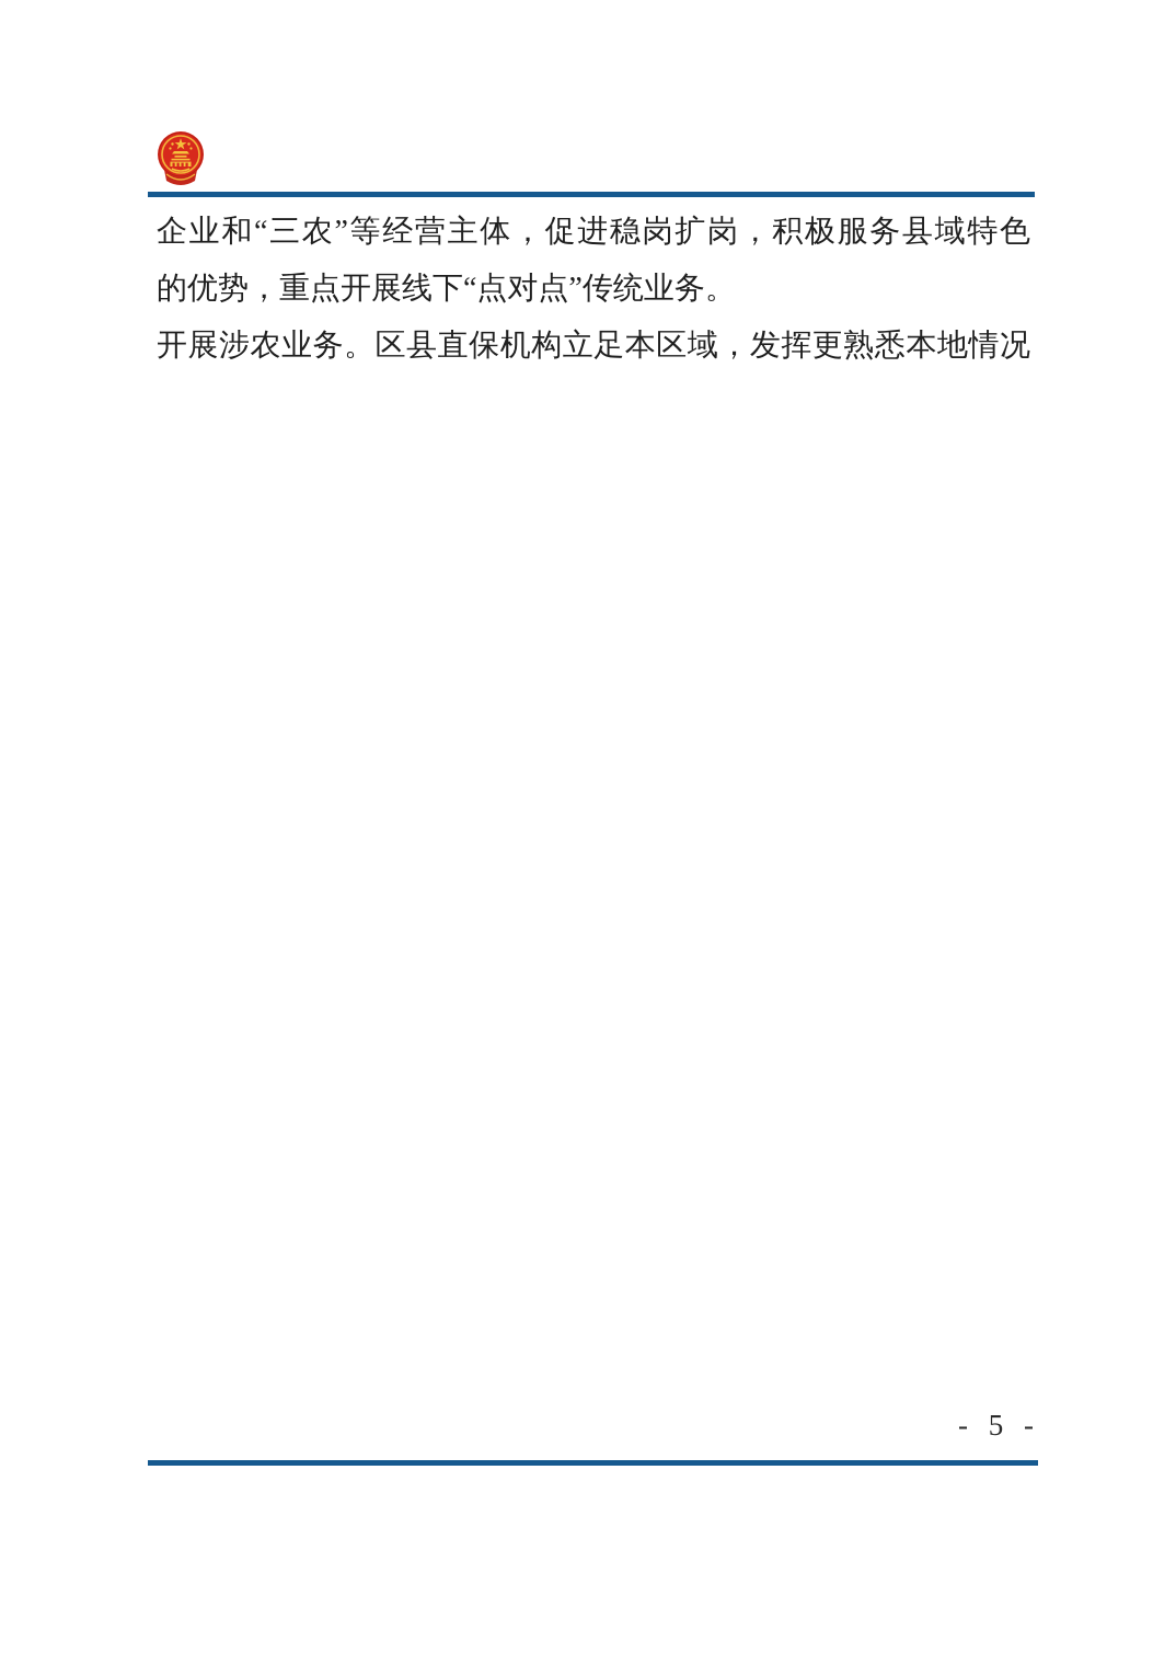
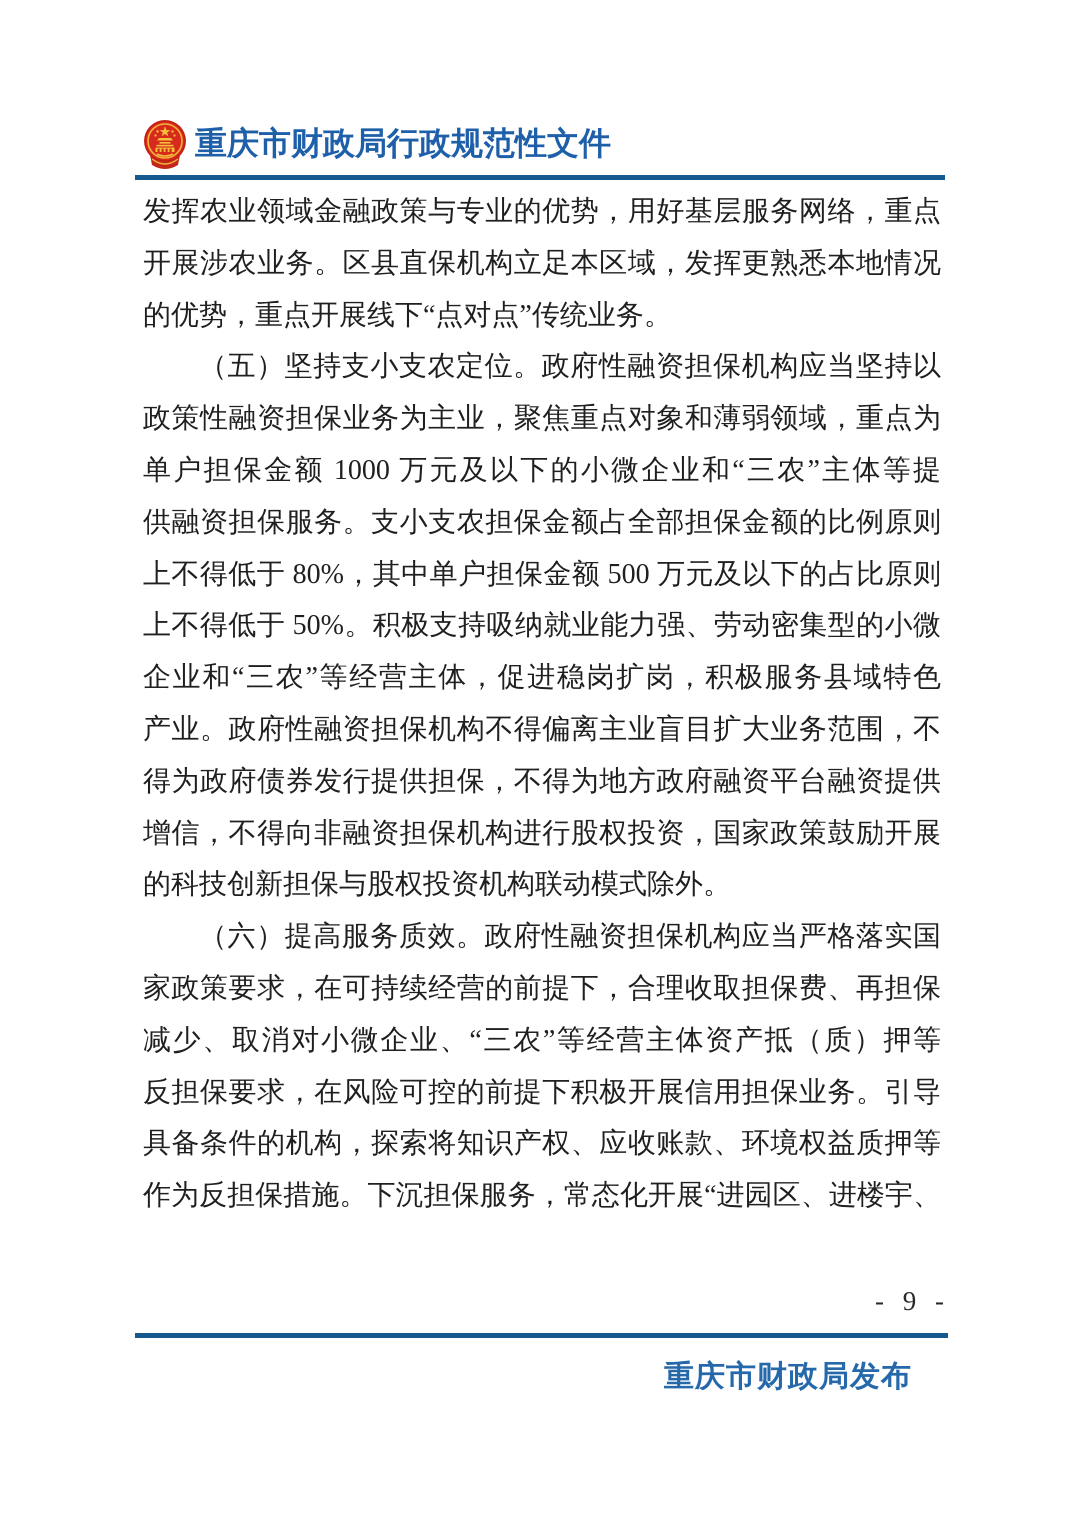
+ 重庆市财政局行政规范性文件
+ 发挥农业领域金融政策与专业的优势，用好基层服务网络，重点
- 企业和“三农”等经营主体，促进稳岗扩岗，积极服务县域特色
+ 开展涉农业务。区县直保机构立足本区域，发挥更熟悉本地情况
  的优势，重点开展线下“点对点”传统业务。
+ （五）坚持支小支农定位。政府性融资担保机构应当坚持以
+ 政策性融资担保业务为主业，聚焦重点对象和薄弱领域，重点为
+ 单户担保金额 1000 万元及以下的小微企业和“三农”主体等提
+ 供融资担保服务。支小支农担保金额占全部担保金额的比例原则
+ 上不得低于 80%，其中单户担保金额 500 万元及以下的占比原则
+ 上不得低于 50%。积极支持吸纳就业能力强、劳动密集型的小微
- 开展涉农业务。区县直保机构立足本区域，发挥更熟悉本地情况
+ 企业和“三农”等经营主体，促进稳岗扩岗，积极服务县域特色
+ 产业。政府性融资担保机构不得偏离主业盲目扩大业务范围，不
+ 得为政府债券发行提供担保，不得为地方政府融资平台融资提供
+ 增信，不得向非融资担保机构进行股权投资，国家政策鼓励开展
+ 的科技创新担保与股权投资机构联动模式除外。
+ （六）提高服务质效。政府性融资担保机构应当严格落实国
+ 家政策要求，在可持续经营的前提下，合理收取担保费、再担保
+ 减少、取消对小微企业、“三农”等经营主体资产抵（质）押等
+ 反担保要求，在风险可控的前提下积极开展信用担保业务。引导
+ 具备条件的机构，探索将知识产权、应收账款、环境权益质押等
+ 作为反担保措施。下沉担保服务，常态化开展“进园区、进楼宇、
- - 5 -
+ - 9 -
+ 重庆市财政局发布
